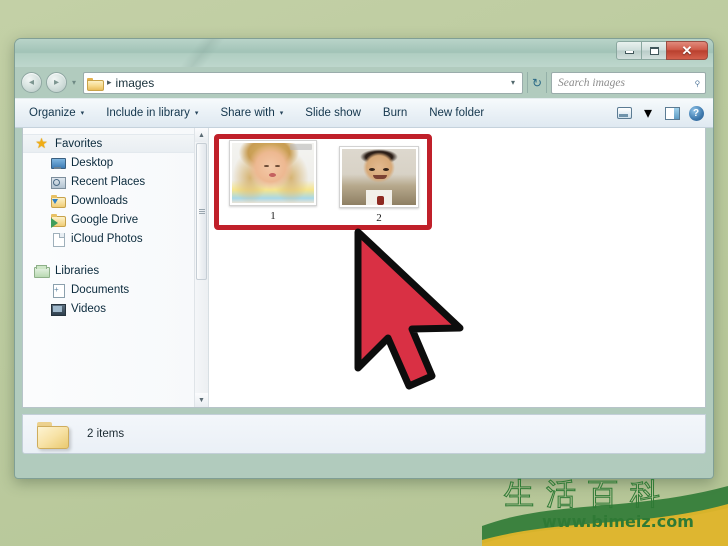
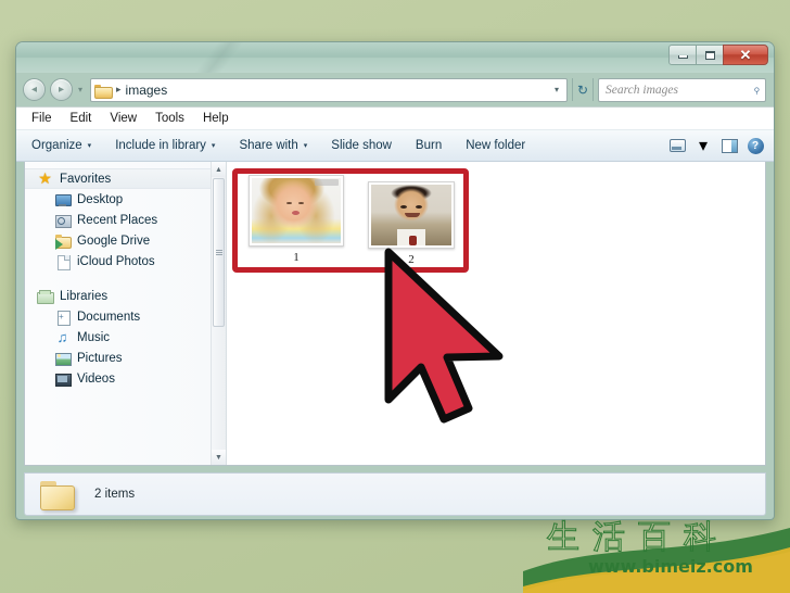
  ✕
  ◂
  ▸
  ▾
  ▸
  images
  ▾
  ↻
  Search images
+ File
+ Edit
+ View
+ Tools
+ Help
  Organize
  Include in library
  Share with
  Slide show
  Burn
  New folder
  ▾
  ?
  ★
  Favorites
  Desktop
  Recent Places
- Downloads
  Google Drive
  iCloud Photos
  Libraries
  Documents
+ ♫
+ Music
+ Pictures
  Videos
  1
  2
  2 items
  生活百科
  www.bimeiz.com
